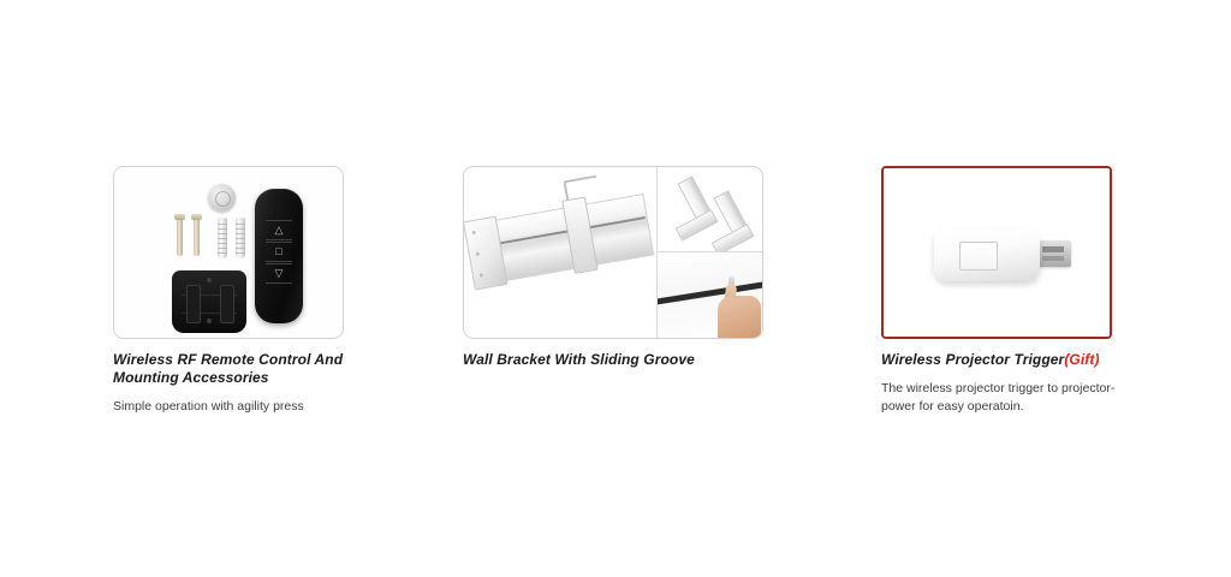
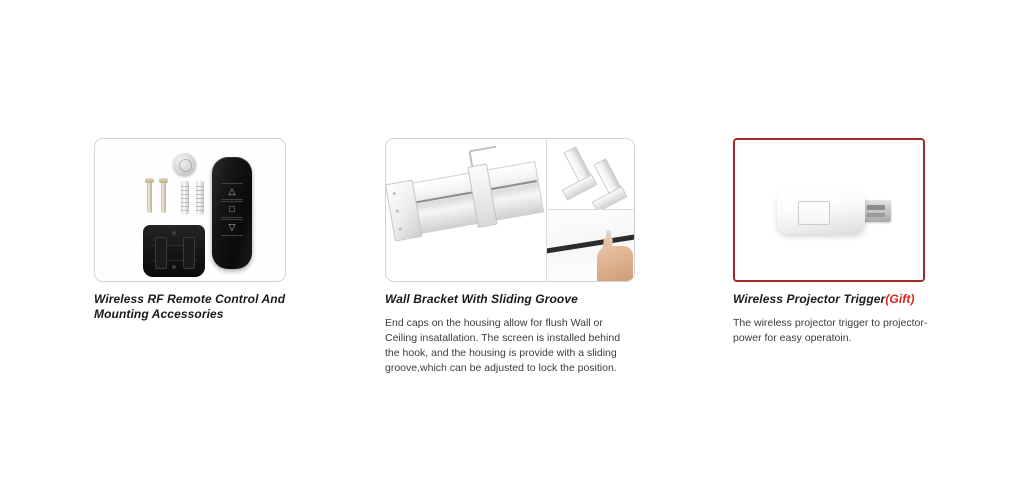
  △
  □
  ▽
  Wireless RF Remote Control And Mounting Accessories
- Simple operation with agility press
  Wall Bracket With Sliding Groove
+ End caps on the housing allow for flush Wall or Ceiling insatallation. The screen is installed behind the hook, and the housing is provide with a sliding groove,which can be adjusted to lock the position.
  Wireless Projector Trigger(Gift)
  The wireless projector trigger to projector-power for easy operatoin.
